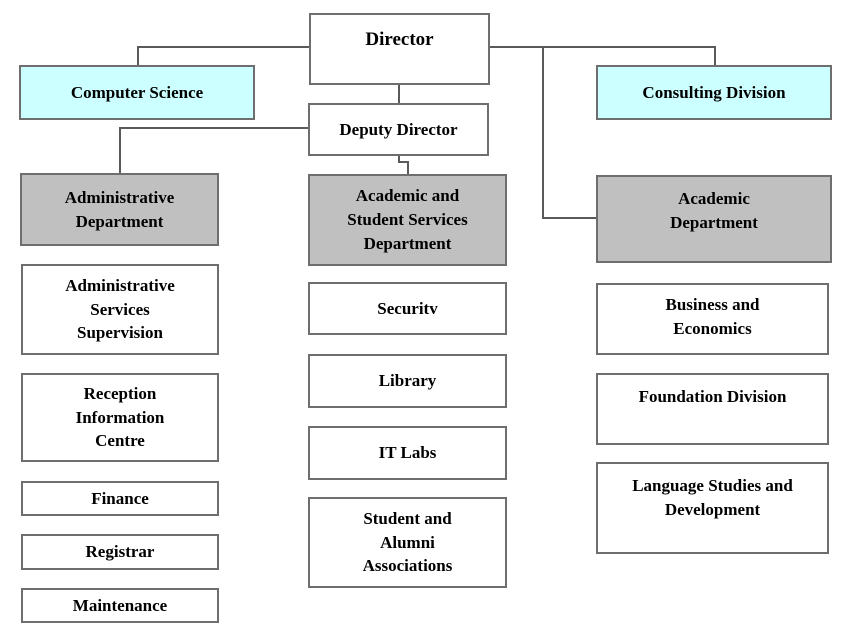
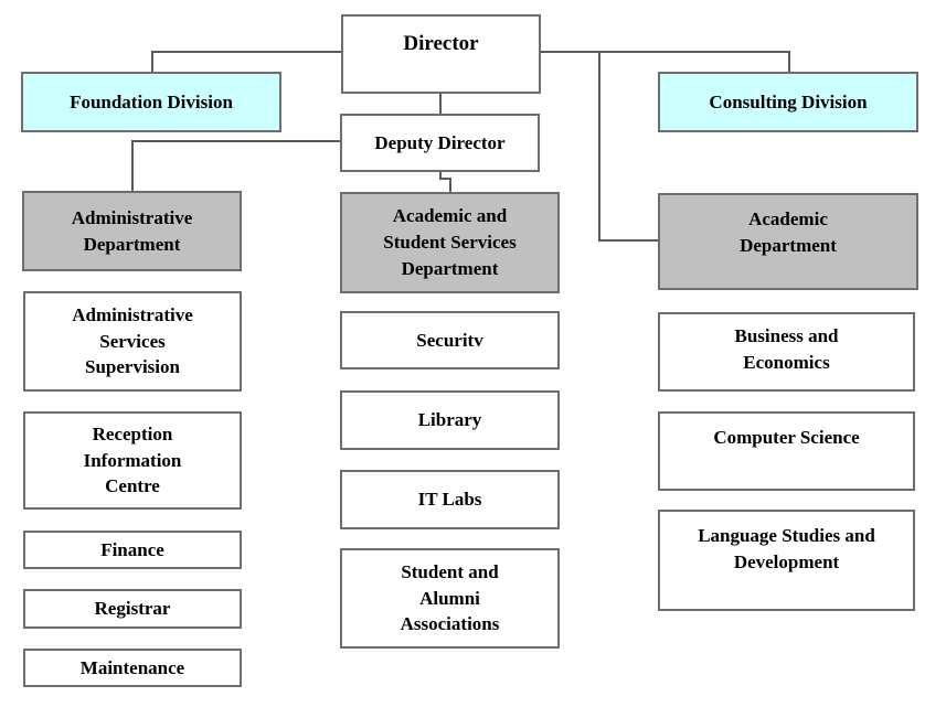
  Director
- Computer Science
+ Foundation Division
  Consulting Division
  Deputy Director
  Administrative
  Department
  Academic and
  Student Services
  Department
  Academic
  Department
  Administrative
  Services
  Supervision
  Reception
  Information
  Centre
  Finance
  Registrar
  Maintenance
  Securitv
  Library
  IT Labs
  Student and
  Alumni
  Associations
  Business and
  Economics
- Foundation Division
+ Computer Science
  Language Studies and
  Development
